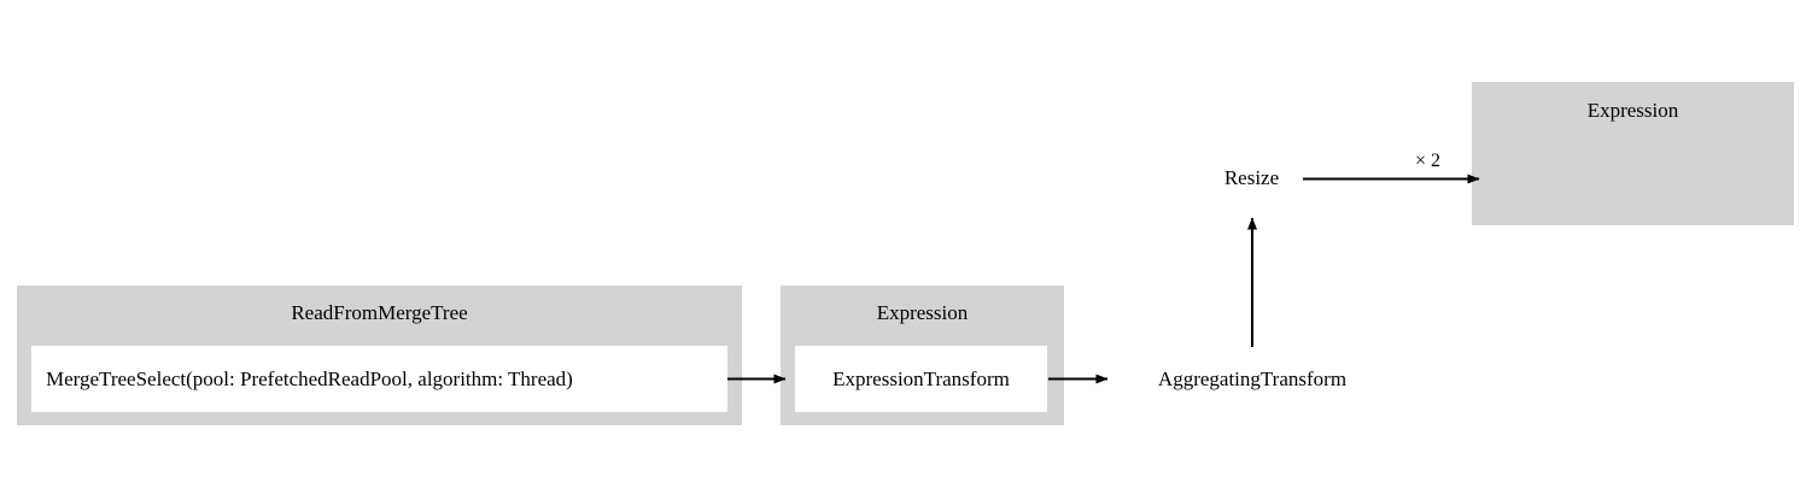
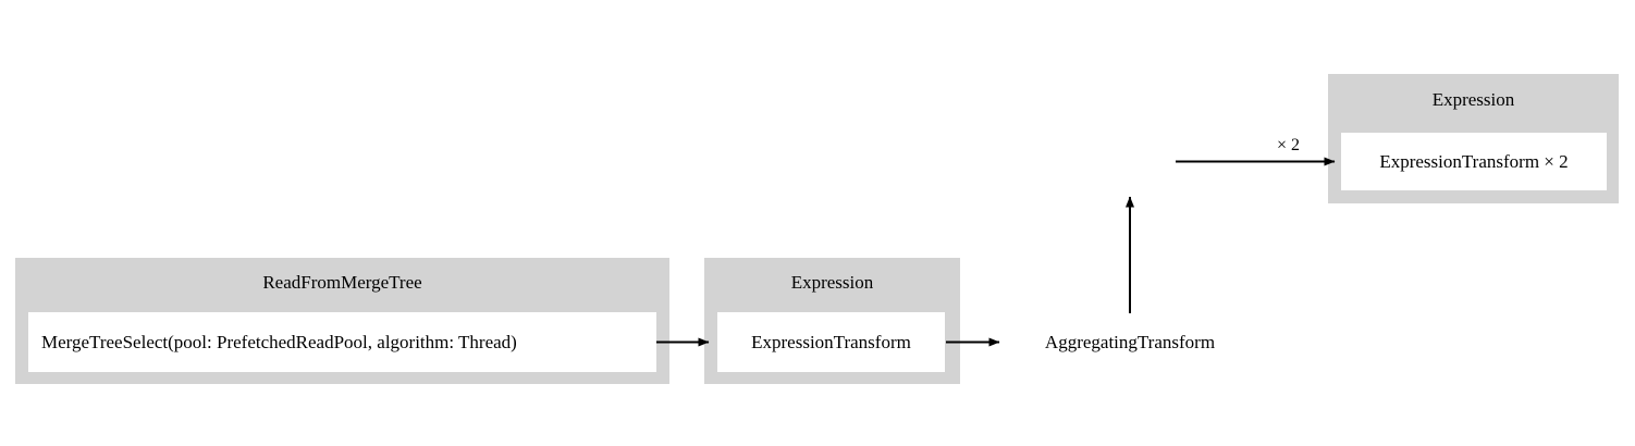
  ReadFromMergeTree
  MergeTreeSelect(pool: PrefetchedReadPool, algorithm: Thread)
  Expression
  ExpressionTransform
- Resize
  AggregatingTransform
  Expression
+ ExpressionTransform × 2
  × 2
